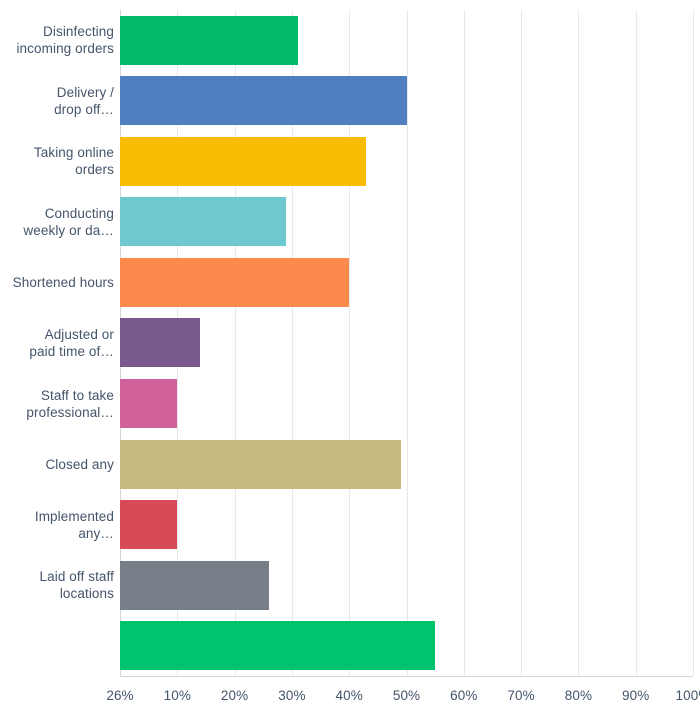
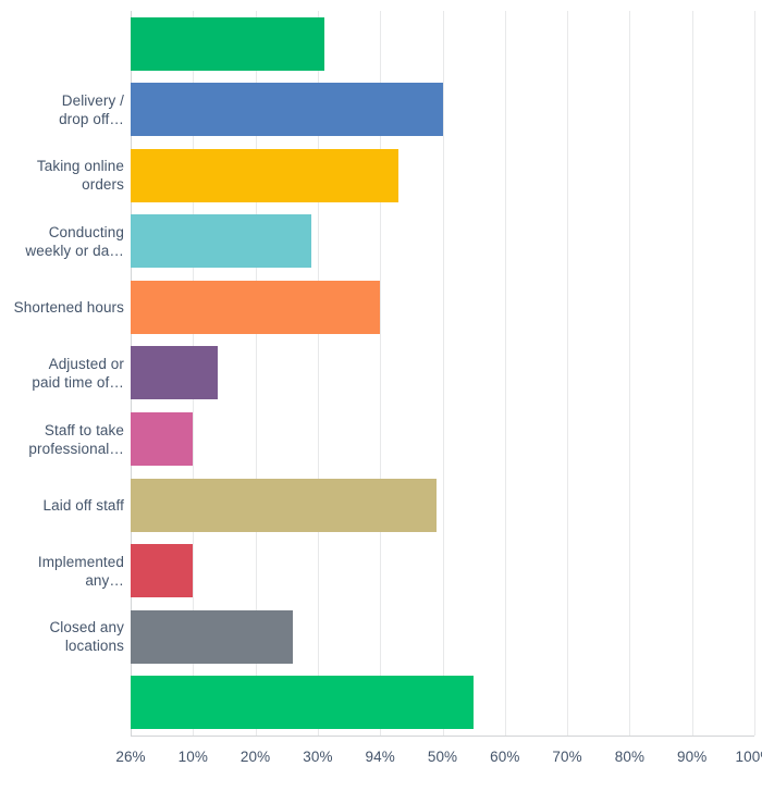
- Disinfecting
- incoming orders
  Delivery /
  drop off…
  Taking online
  orders
  Conducting
  weekly or da…
  Shortened hours
  Adjusted or
  paid time of…
  Staff to take
  professional…
- Closed any
+ Laid off staff
  Implemented
  any…
- Laid off staff
+ Closed any
  locations
  26%
  10%
  20%
  30%
- 40%
+ 94%
  50%
  60%
  70%
  80%
  90%
  100
